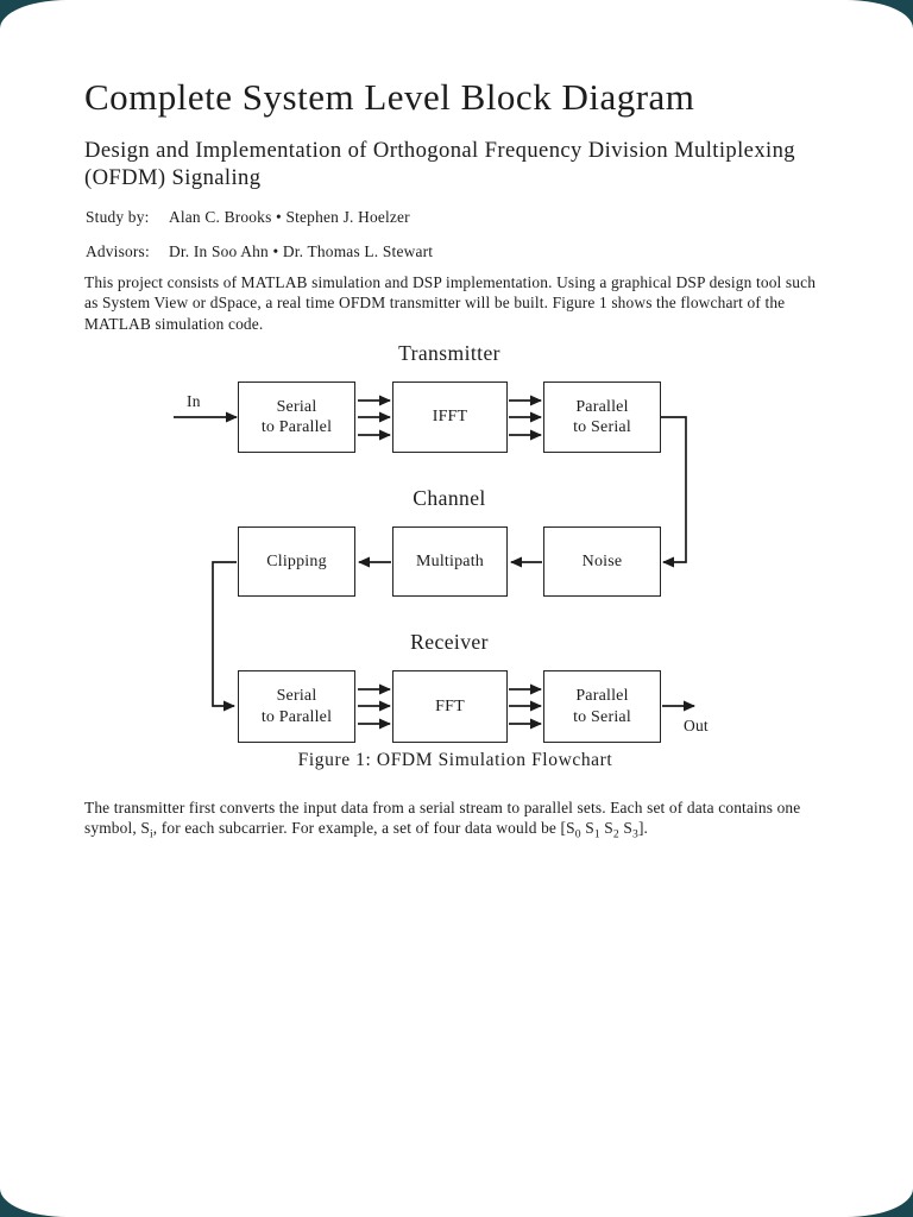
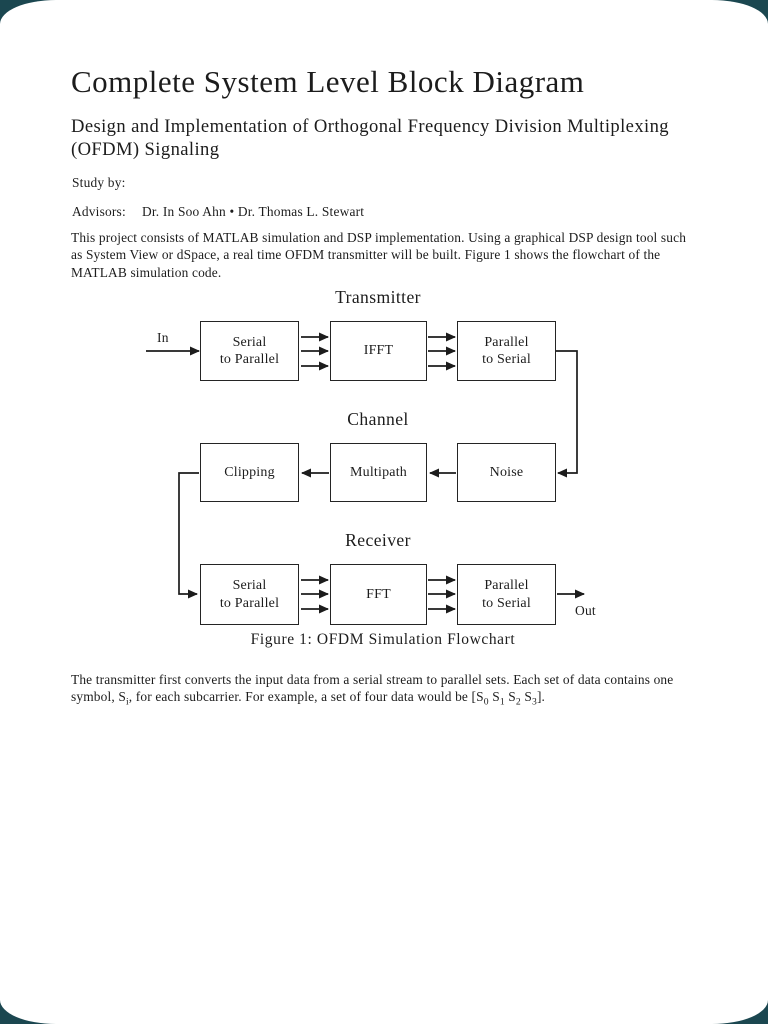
  Complete System Level Block Diagram
  Design and Implementation of Orthogonal Frequency Division Multiplexing
  (OFDM) Signaling
  Study by:
- Alan C. Brooks • Stephen J. Hoelzer
  Advisors:
  Dr. In Soo Ahn • Dr. Thomas L. Stewart
  This project consists of MATLAB simulation and DSP implementation. Using a graphical DSP design tool such
  as System View or dSpace, a real time OFDM transmitter will be built. Figure 1 shows the flowchart of the
  MATLAB simulation code.
  Transmitter
  In
  Serial
  to Parallel
  IFFT
  Parallel
  to Serial
  Channel
  Clipping
  Multipath
  Noise
  Receiver
  Serial
  to Parallel
  FFT
  Parallel
  to Serial
  Out
  Figure 1: OFDM Simulation Flowchart
  The transmitter first converts the input data from a serial stream to parallel sets. Each set of data contains one
  symbol, Si, for each subcarrier. For example, a set of four data would be [S0 S1 S2 S3].
